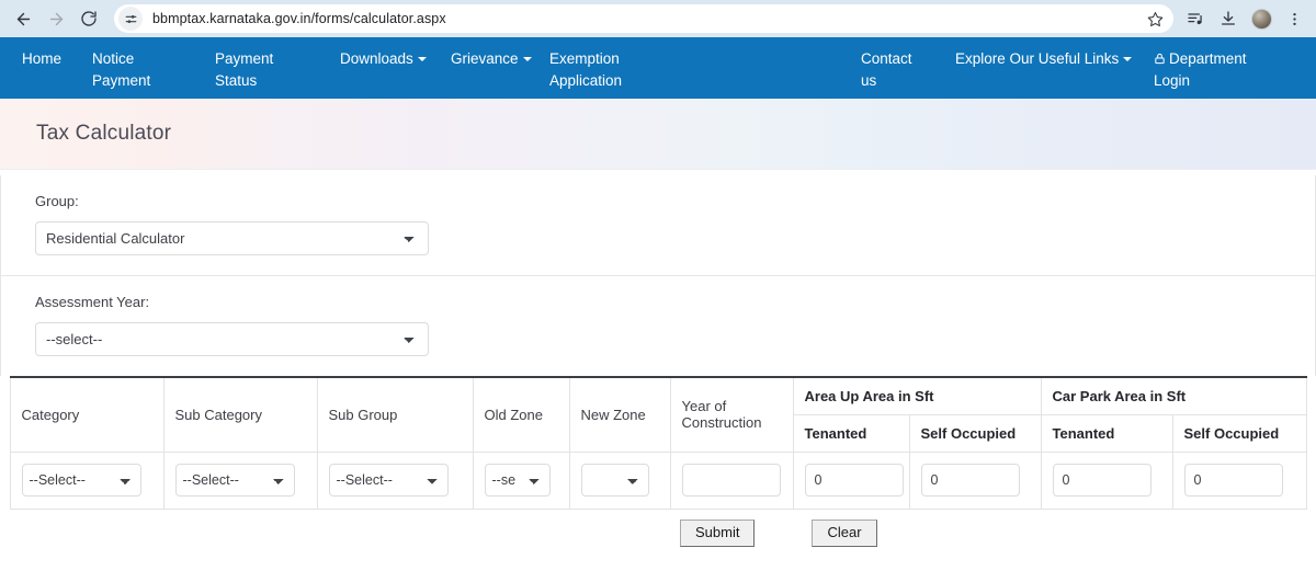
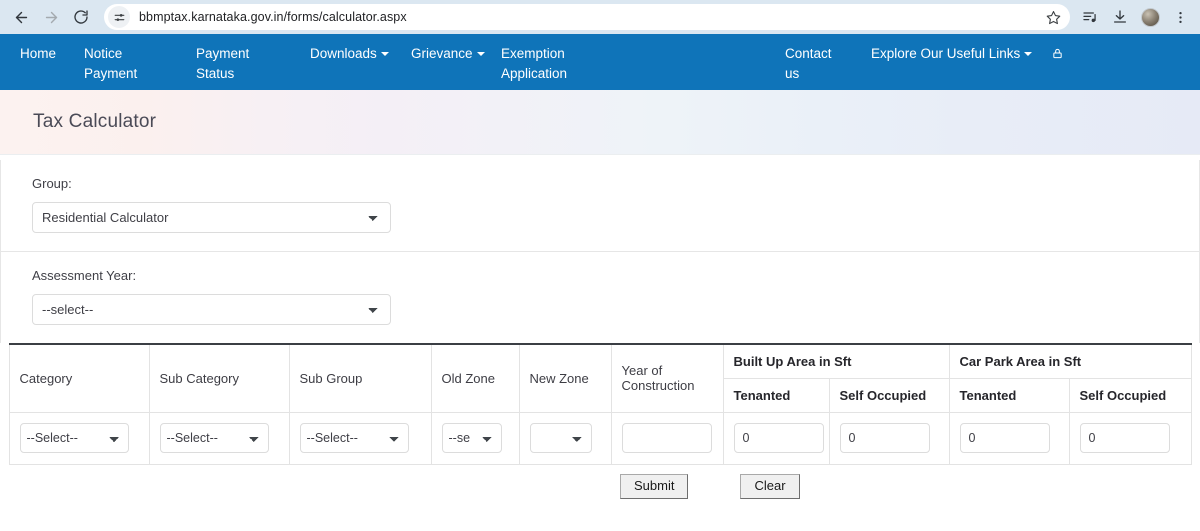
  bbmptax.karnataka.gov.in/forms/calculator.aspx
  Home
  Notice Payment
  Payment Status
  Downloads
  Grievance
  Exemption Application
  Contact us
  Explore Our Useful Links
- Department Login
  Tax Calculator
  Group:
  Residential Calculator
  Assessment Year:
  --select--
- Category	Sub Category	Sub Group	Old Zone	New Zone	Year of Construction	Area Up Area in Sft	Car Park Area in Sft
+ Category	Sub Category	Sub Group	Old Zone	New Zone	Year of Construction	Built Up Area in Sft	Car Park Area in Sft
  Tenanted	Self Occupied	Tenanted	Self Occupied
  --Select--	--Select--	--Select--	--se			0	0	0	0
  Submit
  Clear
